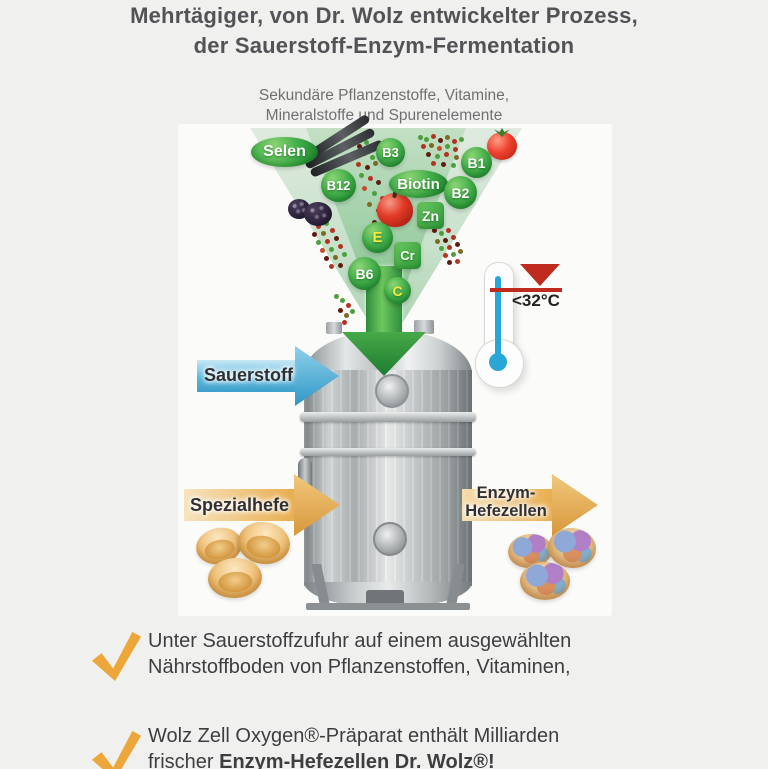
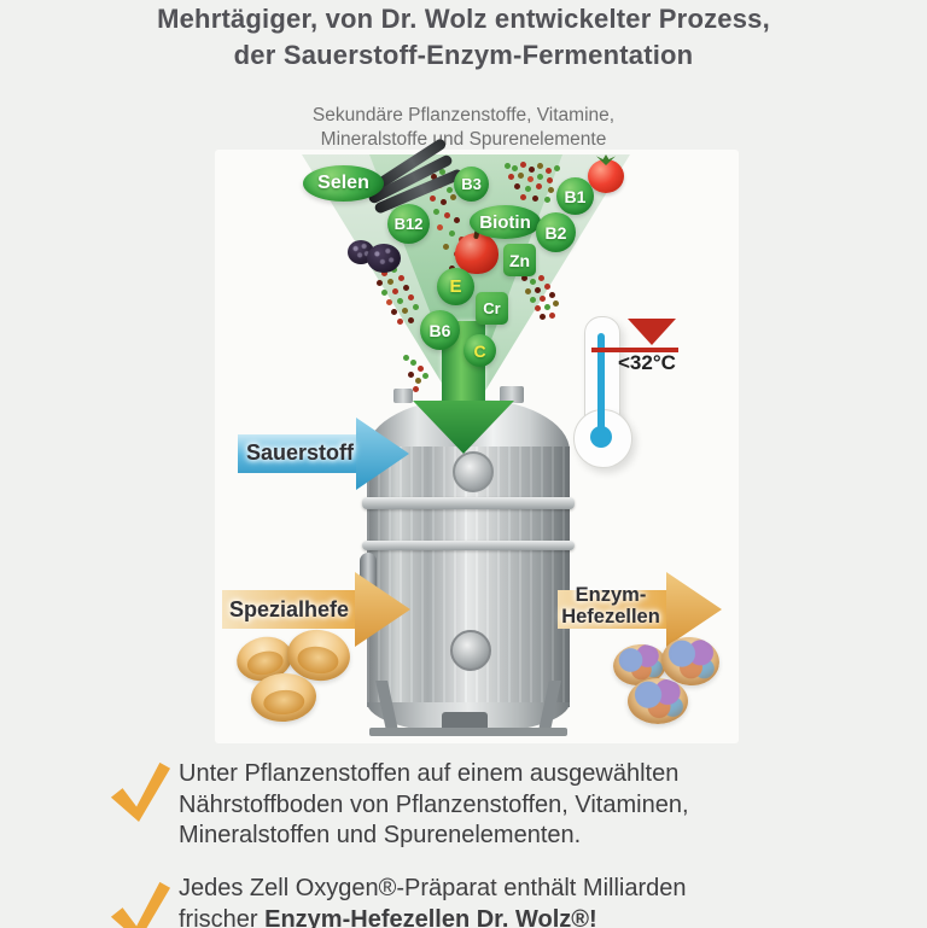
  Mehrtägiger, von Dr. Wolz entwickelter Prozess,
  der Sauerstoff-Enzym-Fermentation
  Sekundäre Pflanzenstoffe, Vitamine,
  Mineralstoffend Spurenelemente
  Selen
  B3
  B1
  B12
  Biotin
  B2
  Zn
  E
  Cr
  B6
  C
  <32°C
  Sauerstoff
  Spezialhefe
  Enzym-
  Hefezellen
- Unter Sauerstoffzufuhr auf einem ausgewählten
+ Unter Pflanzenstoffen auf einem ausgewählten
  Nährstoffboden von Pflanzenstoffen, Vitaminen,
+ Mineralstoffen und Spurenelementen.
- Wolz Zell Oxygen®-Präparat enthält Milliarden
+ Jedes Zell Oxygen®-Präparat enthält Milliarden
  frischer Enzym-Hefezellen Dr. Wolz®!
